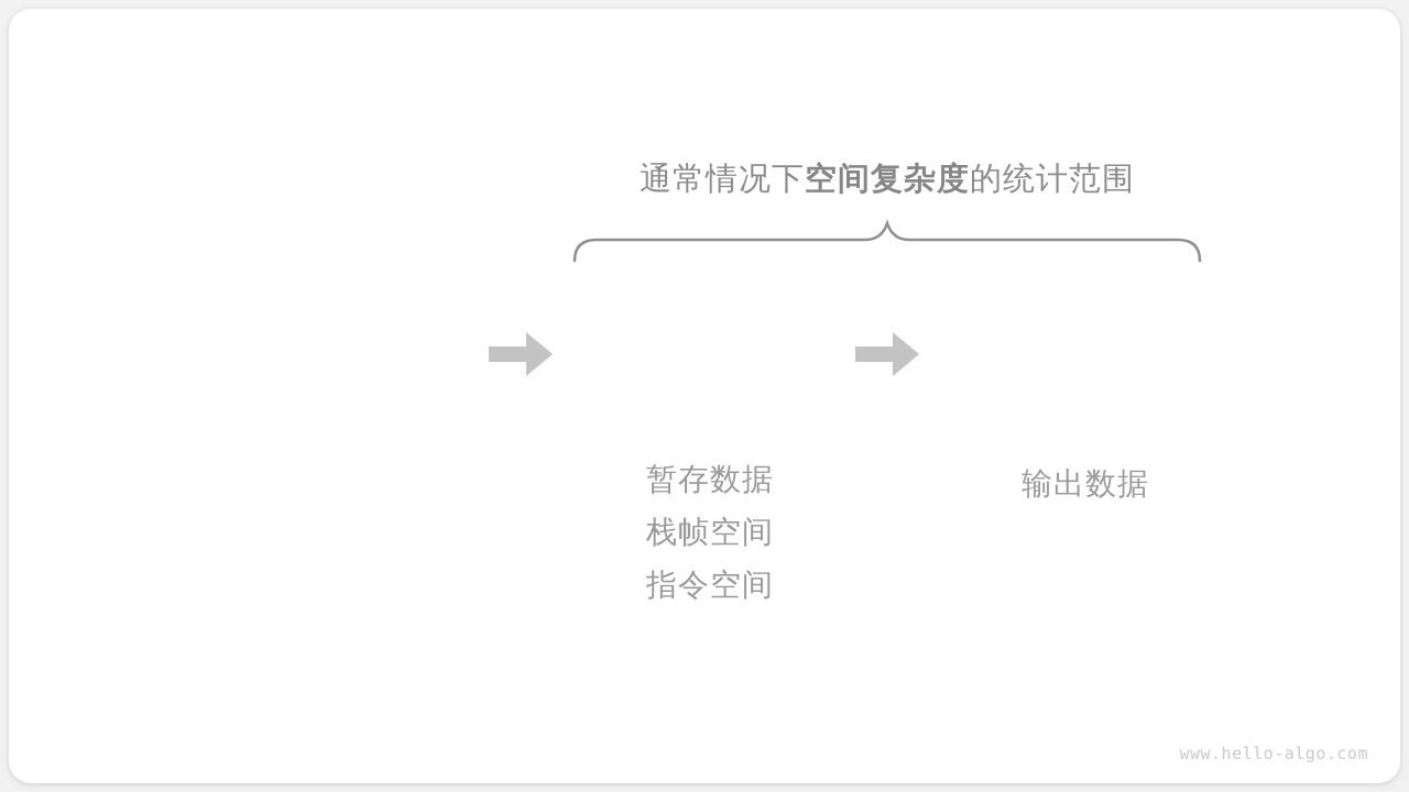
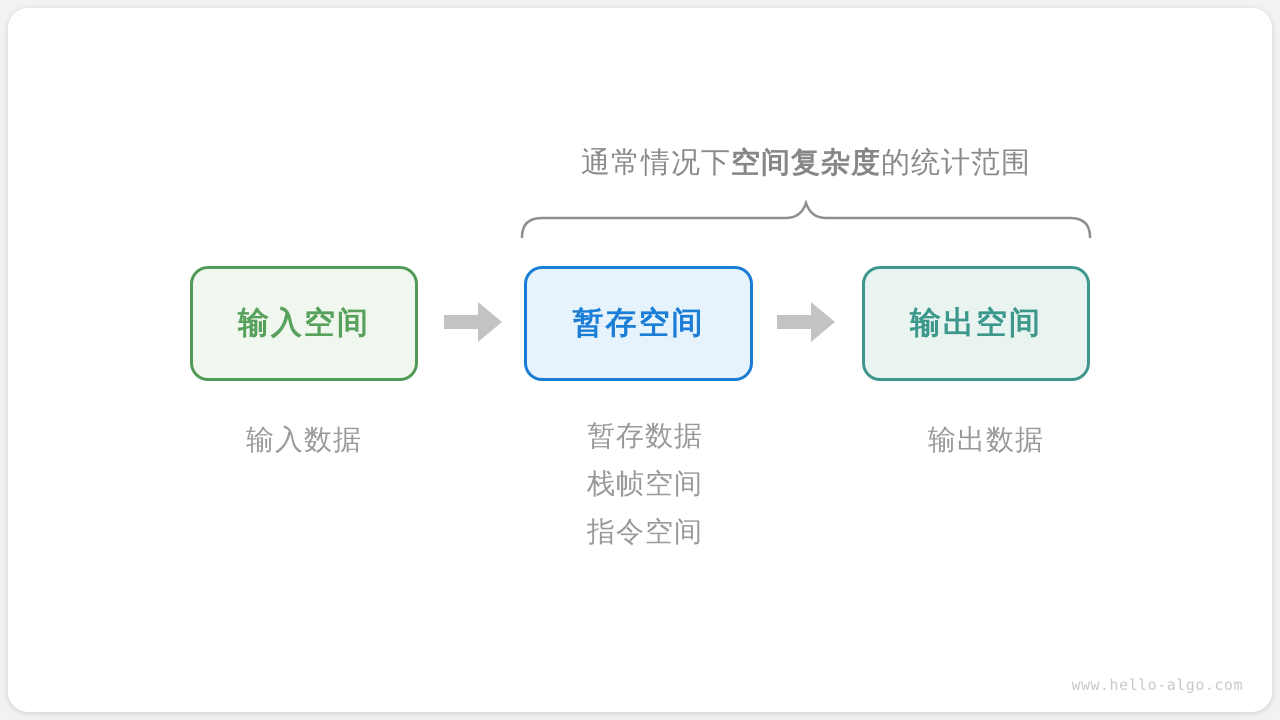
  通常情况下空间复杂度的统计范围
+ 输入空间
+ 暂存空间
+ 输出空间
+ 输入数据
  暂存数据
  栈帧空间
  指令空间
  输出数据
  www.hello-algo.com
